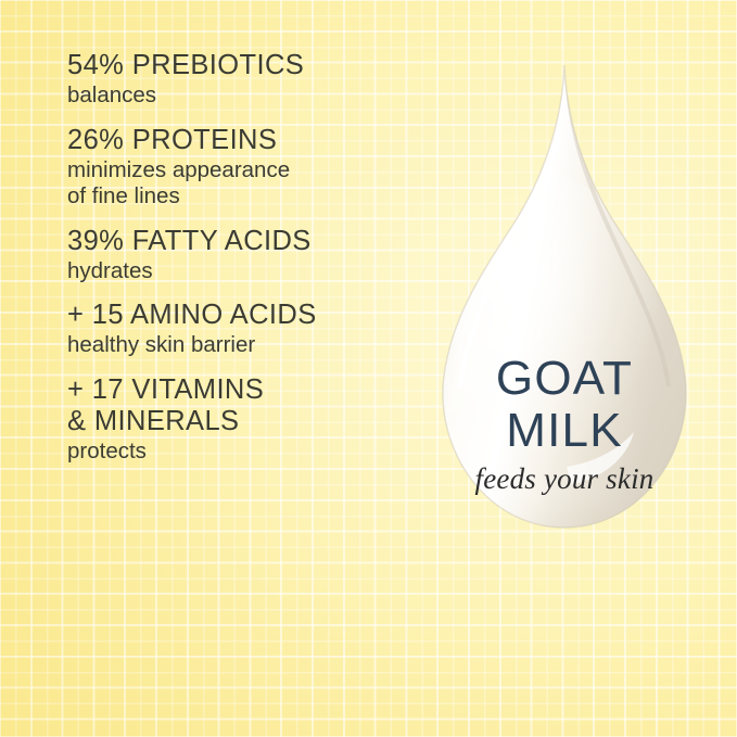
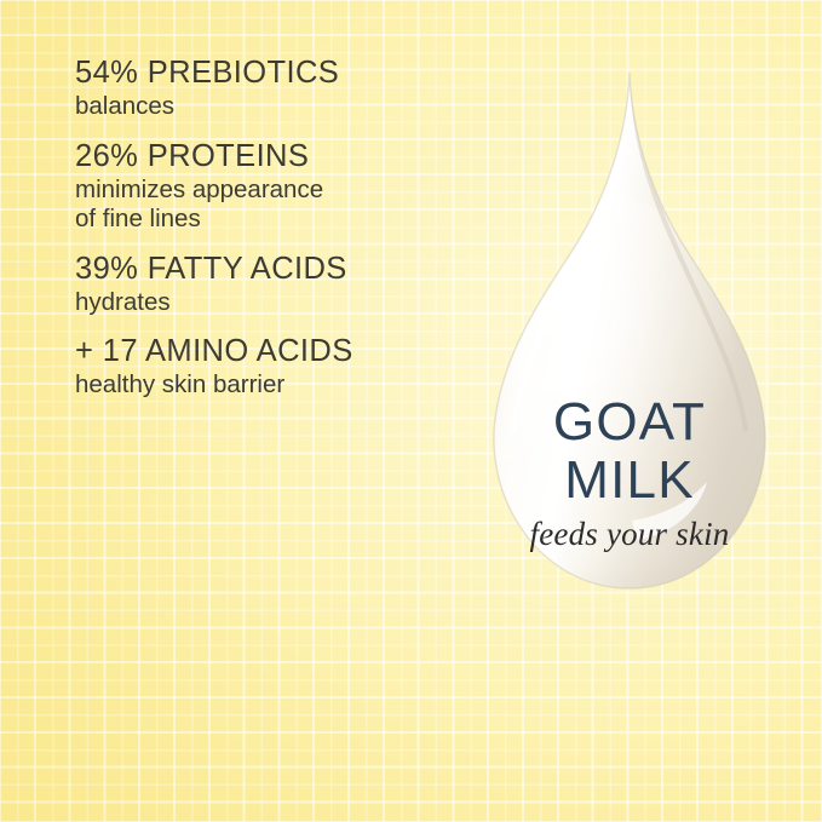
  54% PREBIOTICS
  balances
  26% PROTEINS
  minimizes appearance
  of fine lines
  39% FATTY ACIDS
  hydrates
- + 15 AMINO ACIDS
+ + 17 AMINO ACIDS
  healthy skin barrier
- + 17 VITAMINS
- & MINERALS
- protects
  GOAT
  MILK
  feeds your skin
